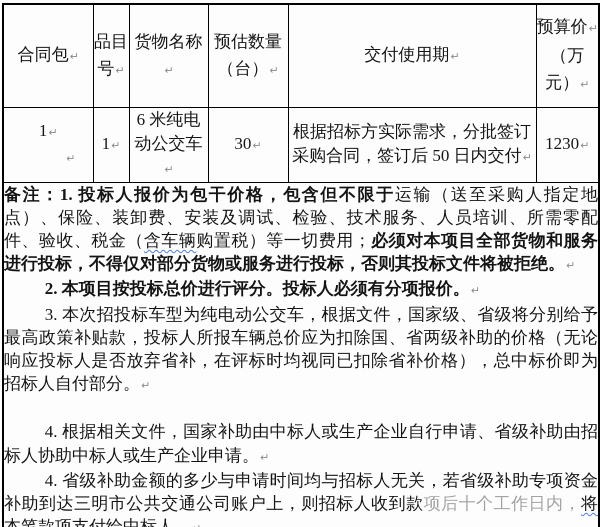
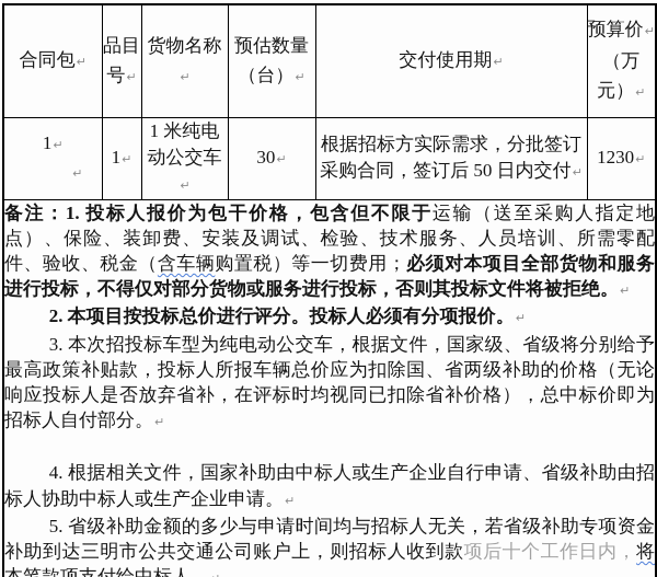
  合同包↵	品目号↵	货物名称 ↵	预估数量 （台）↵	交付使用期↵	预算价↵ （万 元）↵
- 1↵ ↵	1↵	6 米纯电 动公交车↵	30↵	根据招标方实际需求，分批签订 采购合同，签订后 50 日内交付↵	1230↵
+ 1↵ ↵	1↵	1 米纯电 动公交车↵	30↵	根据招标方实际需求，分批签订 采购合同，签订后 50 日内交付↵	1230↵
- 备注：1. 投标人报价为包干价格，包含但不限于运输（送至采购人指定地点）、保险、装卸费、安装及调试、检验、技术服务、人员培训、所需零配件、验收、税金（含车辆购置税）等一切费用；必须对本项目全部货物和服务进行投标，不得仅对部分货物或服务进行投标，否则其投标文件将被拒绝。↵2. 本项目按投标总价进行评分。投标人必须有分项报价。↵3. 本次招投标车型为纯电动公交车，根据文件，国家级、省级将分别给予最高政策补贴款，投标人所报车辆总价应为扣除国、省两级补助的价格（无论响应投标人是否放弃省补，在评标时均视同已扣除省补价格），总中标价即为招标人自付部分。↵4. 根据相关文件，国家补助由中标人或生产企业自行申请、省级补助由招标人协助中标人或生产企业申请。↵4. 省级补助金额的多少与申请时间均与招标人无关，若省级补助专项资金补助到达三明市公共交通公司账户上，则招标人收到款项后十个工作日内，将
+ 备注：1. 投标人报价为包干价格，包含但不限于运输（送至采购人指定地点）、保险、装卸费、安装及调试、检验、技术服务、人员培训、所需零配件、验收、税金（含车辆购置税）等一切费用；必须对本项目全部货物和服务进行投标，不得仅对部分货物或服务进行投标，否则其投标文件将被拒绝。↵2. 本项目按投标总价进行评分。投标人必须有分项报价。↵3. 本次招投标车型为纯电动公交车，根据文件，国家级、省级将分别给予最高政策补贴款，投标人所报车辆总价应为扣除国、省两级补助的价格（无论响应投标人是否放弃省补，在评标时均视同已扣除省补价格），总中标价即为招标人自付部分。↵4. 根据相关文件，国家补助由中标人或生产企业自行申请、省级补助由招标人协助中标人或生产企业申请。↵5. 省级补助金额的多少与申请时间均与招标人无关，若省级补助专项资金补助到达三明市公共交通公司账户上，则招标人收到款项后十个工作日内，将
